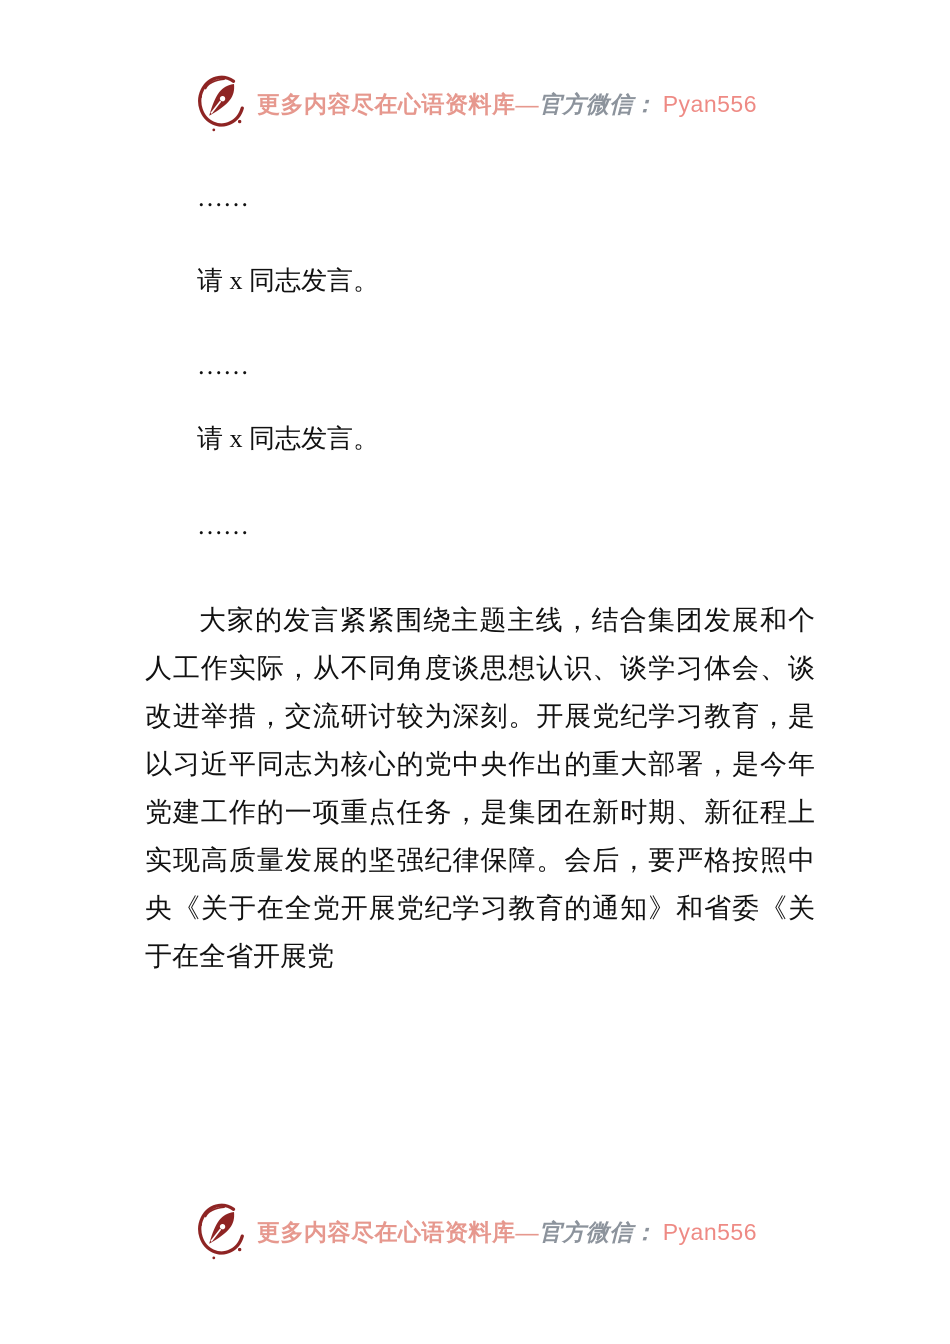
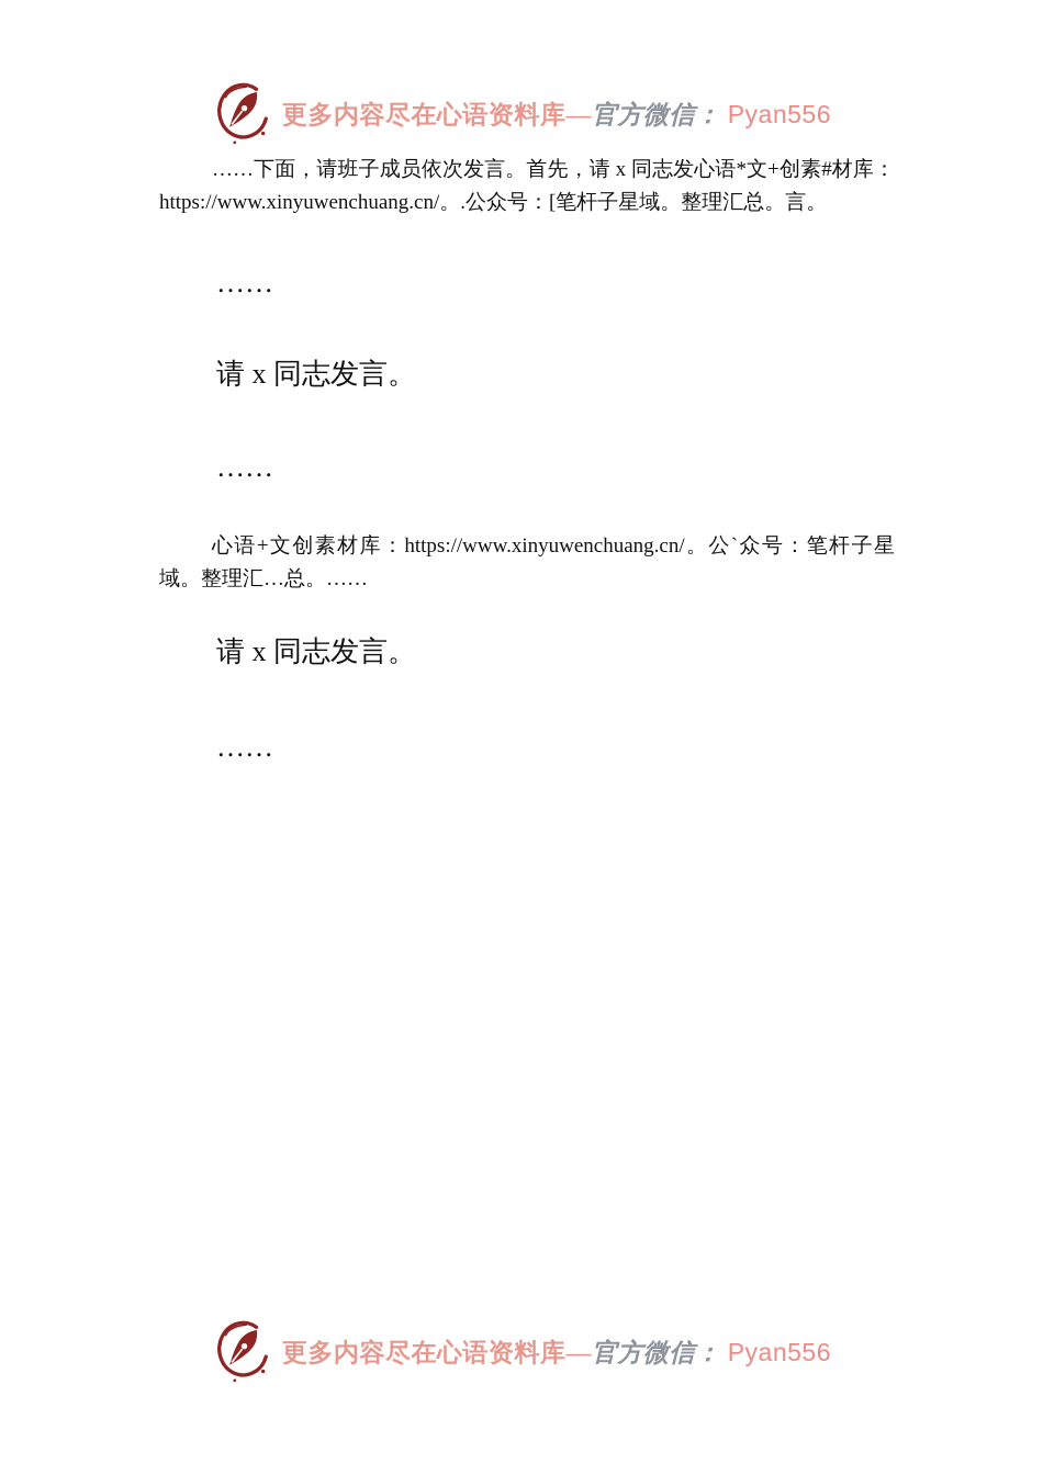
  更多内容尽在心语资料库—官方微信： Pyan556
+ ……下面，请班子成员依次发言。首先，请 x 同志发心语*文+创素#材库：https://www.xinyuwenchuang.cn/。.公众号：[笔杆子星域。整理汇总。言。
  ……
  请 x 同志发言。
  ……
+ 心语+文创素材库：https://www.xinyuwenchuang.cn/。公`众号：笔杆子星域。整理汇…总。……
  请 x 同志发言。
  ……
- 大家的发言紧紧围绕主题主线，结合集团发展和个人工作实际，从不同角度谈思想认识、谈学习体会、谈改进举措，交流研讨较为深刻。开展党纪学习教育，是以习近平同志为核心的党中央作出的重大部署，是今年党建工作的一项重点任务，是集团在新时期、新征程上实现高质量发展的坚强纪律保障。会后，要严格按照中央《关于在全党开展党纪学习教育的通知》和省委《关于在全省开展党
  更多内容尽在心语资料库—官方微信： Pyan556
